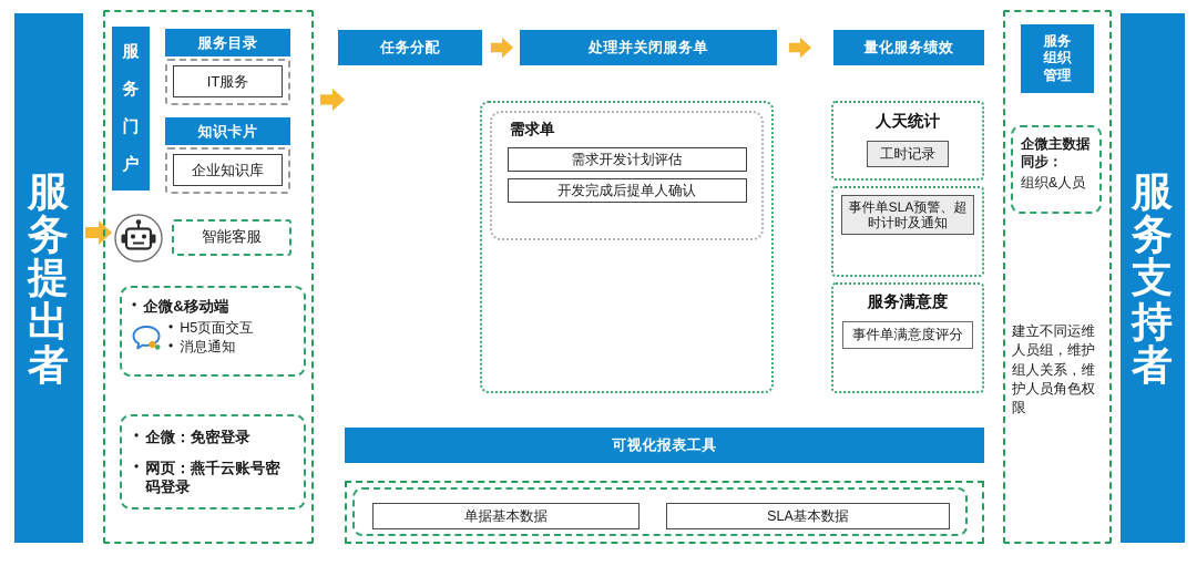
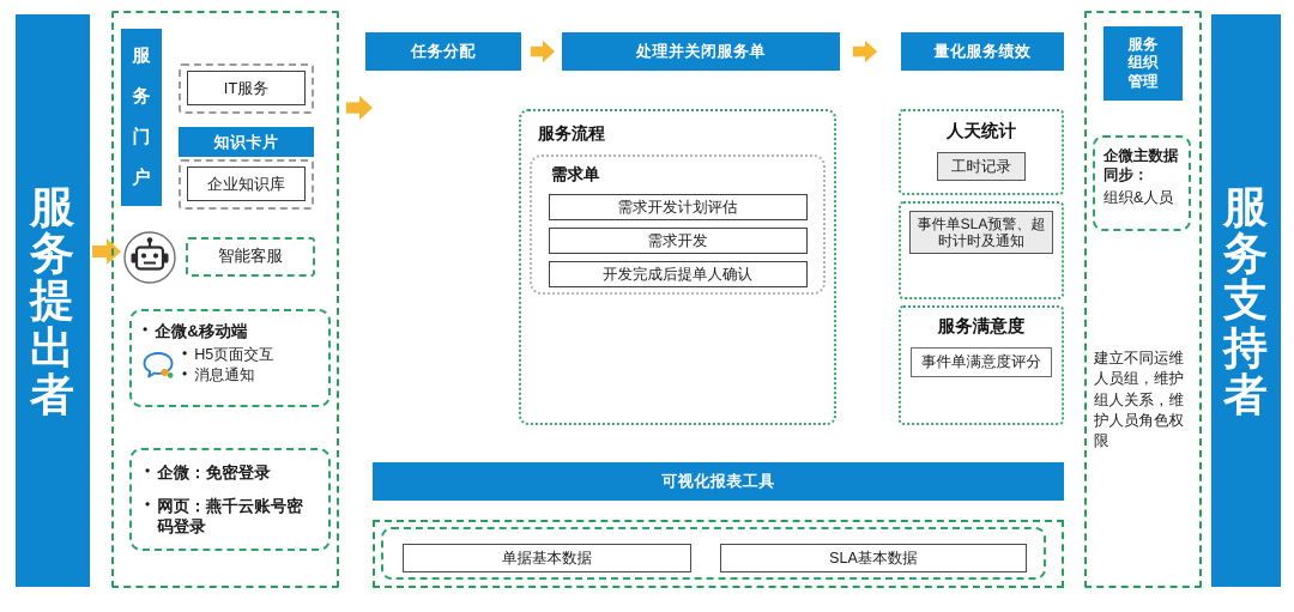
  服
  务
  提
  出
  者
  服
  务
  门
  户
- 服务目录
  IT服务
  知识卡片
  企业知识库
  智能客服
  •
  企微&移动端
  •
  H5页面交互
  •
  消息通知
  •
  企微：免密登录
  •
  网页：燕千云账号密码登录
  任务分配
  处理并关闭服务单
  量化服务绩效
+ 服务流程
  需求单
  需求开发计划评估
+ 需求开发
  开发完成后提单人确认
  人天统计
  工时记录
  事件单SLA预警、超时计时及通知
  服务满意度
  事件单满意度评分
  可视化报表工具
  单据基本数据
  SLA基本数据
  服务
  组织
  管理
  企微主数据同步：
  组织&人员
  建立不同运维人员组，维护组人关系，维护人员角色权限
  服
  务
  支
  持
  者
